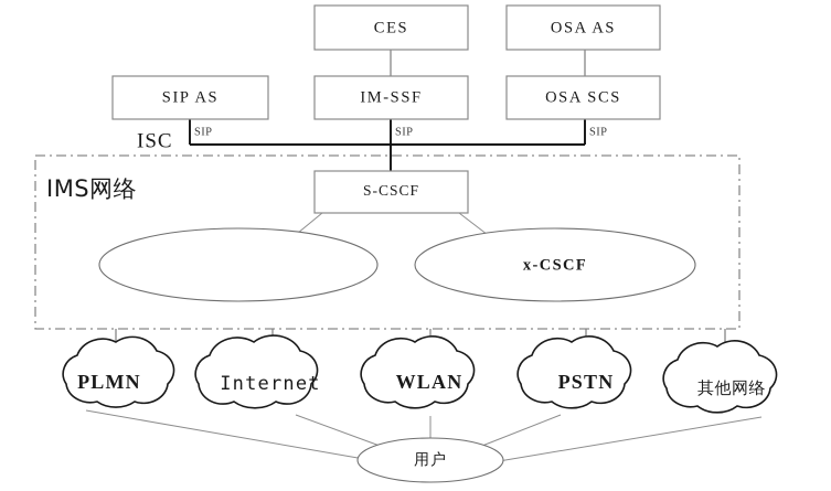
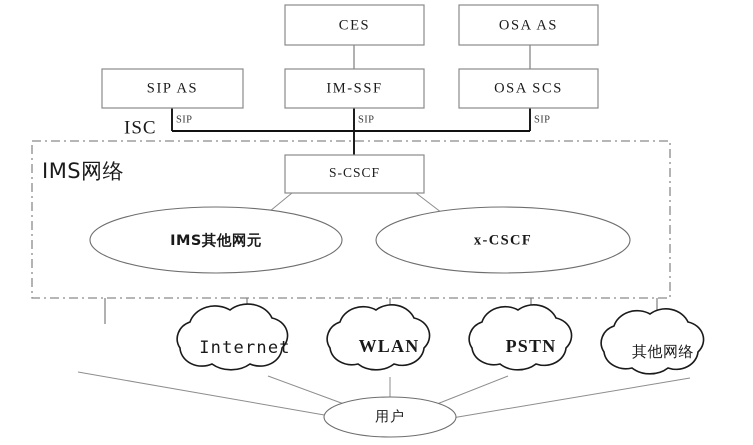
  IMS网络
  CES
  OSA AS
  SIP AS
  IM-SSF
  OSA SCS
  SIP
  SIP
  SIP
  ISC
  S-CSCF
+ IMS其他网元
  x-CSCF
- PLMN
  Internet
  WLAN
  PSTN
  其他网络
  用户
